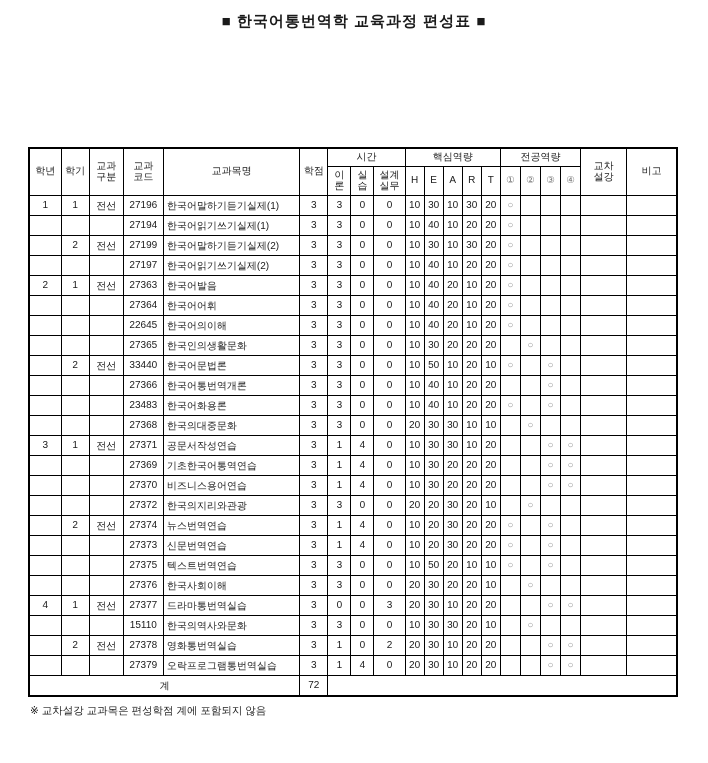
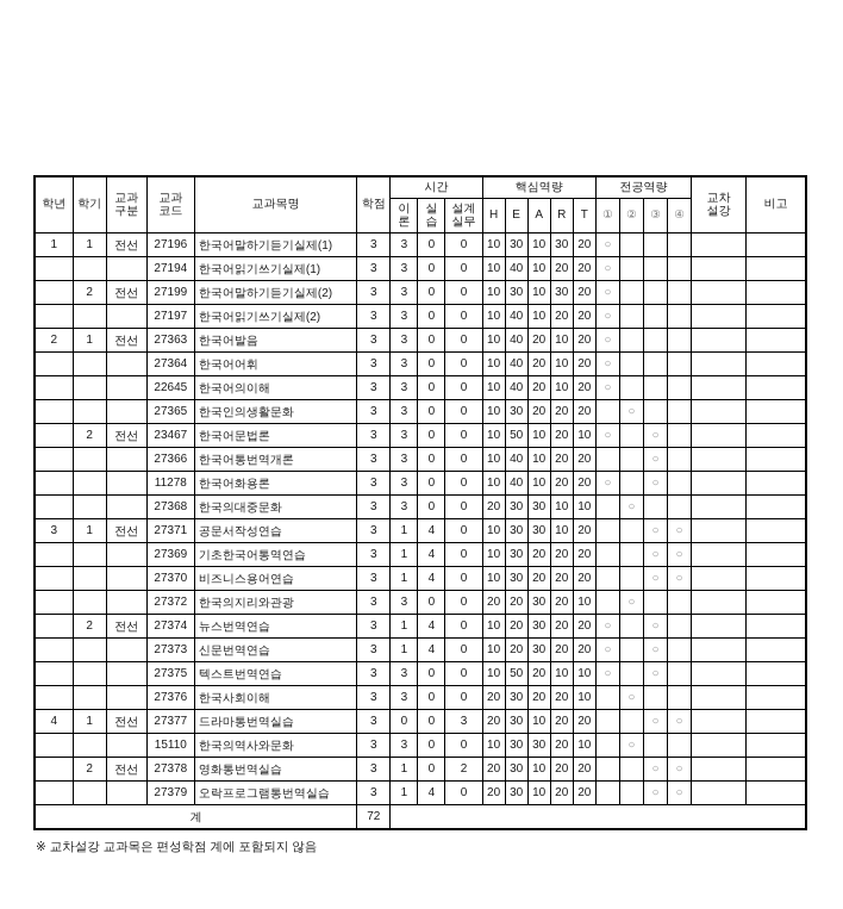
- ■ 한국어통번역학 교육과정 편성표 ■
  학년	학기	교과 구분	교과 코드	교과목명	학점	시간	핵심역량	전공역량	교차 설강	비고
  이 론	실 습	설계 실무	H	E	A	R	T	①	②	③	④
  1	1	전선	27196	한국어말하기듣기실제(1)	3	3	0	0	10	30	10	30	20	○
  			27194	한국어읽기쓰기실제(1)	3	3	0	0	10	40	10	20	20	○
  	2	전선	27199	한국어말하기듣기실제(2)	3	3	0	0	10	30	10	30	20	○
  			27197	한국어읽기쓰기실제(2)	3	3	0	0	10	40	10	20	20	○
  2	1	전선	27363	한국어발음	3	3	0	0	10	40	20	10	20	○
  			27364	한국어어휘	3	3	0	0	10	40	20	10	20	○
  			22645	한국어의이해	3	3	0	0	10	40	20	10	20	○
  			27365	한국인의생활문화	3	3	0	0	10	30	20	20	20		○
- 	2	전선	33440	한국어문법론	3	3	0	0	10	50	10	20	10	○		○
+ 	2	전선	23467	한국어문법론	3	3	0	0	10	50	10	20	10	○		○
  			27366	한국어통번역개론	3	3	0	0	10	40	10	20	20			○
- 			23483	한국어화용론	3	3	0	0	10	40	10	20	20	○		○
+ 			11278	한국어화용론	3	3	0	0	10	40	10	20	20	○		○
  			27368	한국의대중문화	3	3	0	0	20	30	30	10	10		○
  3	1	전선	27371	공문서작성연습	3	1	4	0	10	30	30	10	20			○	○
  			27369	기초한국어통역연습	3	1	4	0	10	30	20	20	20			○	○
  			27370	비즈니스용어연습	3	1	4	0	10	30	20	20	20			○	○
  			27372	한국의지리와관광	3	3	0	0	20	20	30	20	10		○
  	2	전선	27374	뉴스번역연습	3	1	4	0	10	20	30	20	20	○		○
  			27373	신문번역연습	3	1	4	0	10	20	30	20	20	○		○
  			27375	텍스트번역연습	3	3	0	0	10	50	20	10	10	○		○
  			27376	한국사회이해	3	3	0	0	20	30	20	20	10		○
  4	1	전선	27377	드라마통번역실습	3	0	0	3	20	30	10	20	20			○	○
  			15110	한국의역사와문화	3	3	0	0	10	30	30	20	10		○
  	2	전선	27378	영화통번역실습	3	1	0	2	20	30	10	20	20			○	○
  			27379	오락프로그램통번역실습	3	1	4	0	20	30	10	20	20			○	○
  계	72
  ※ 교차설강 교과목은 편성학점 계에 포함되지 않음
